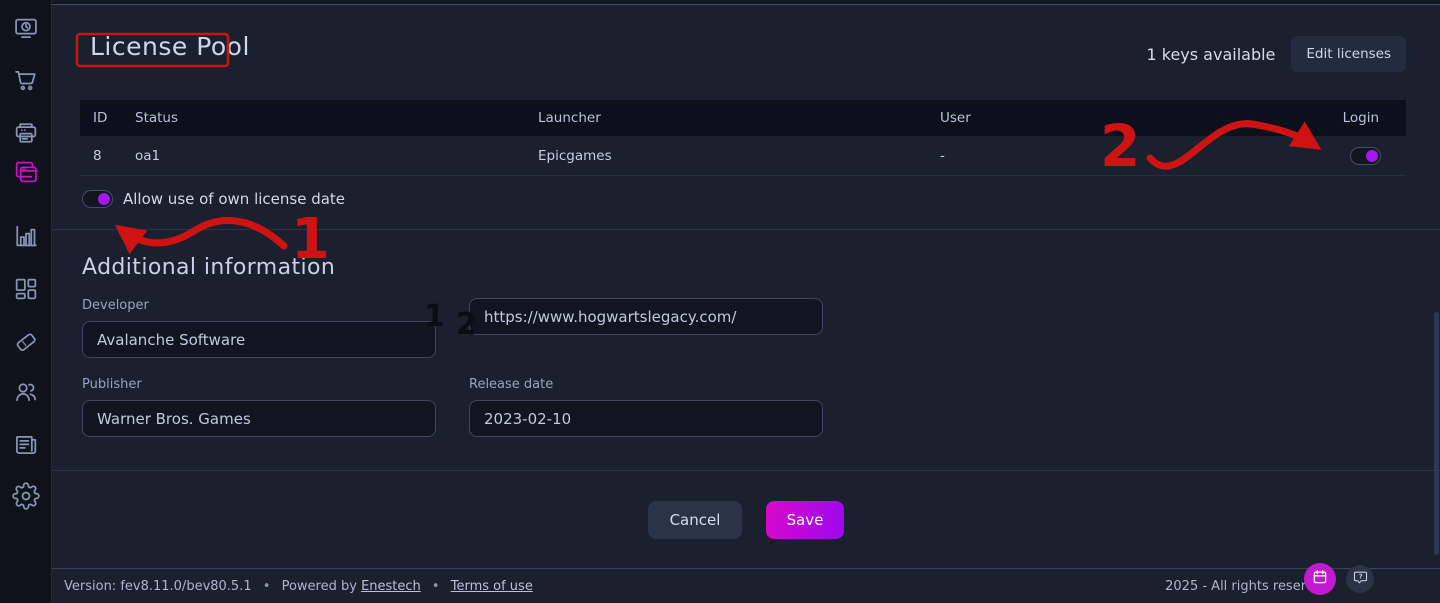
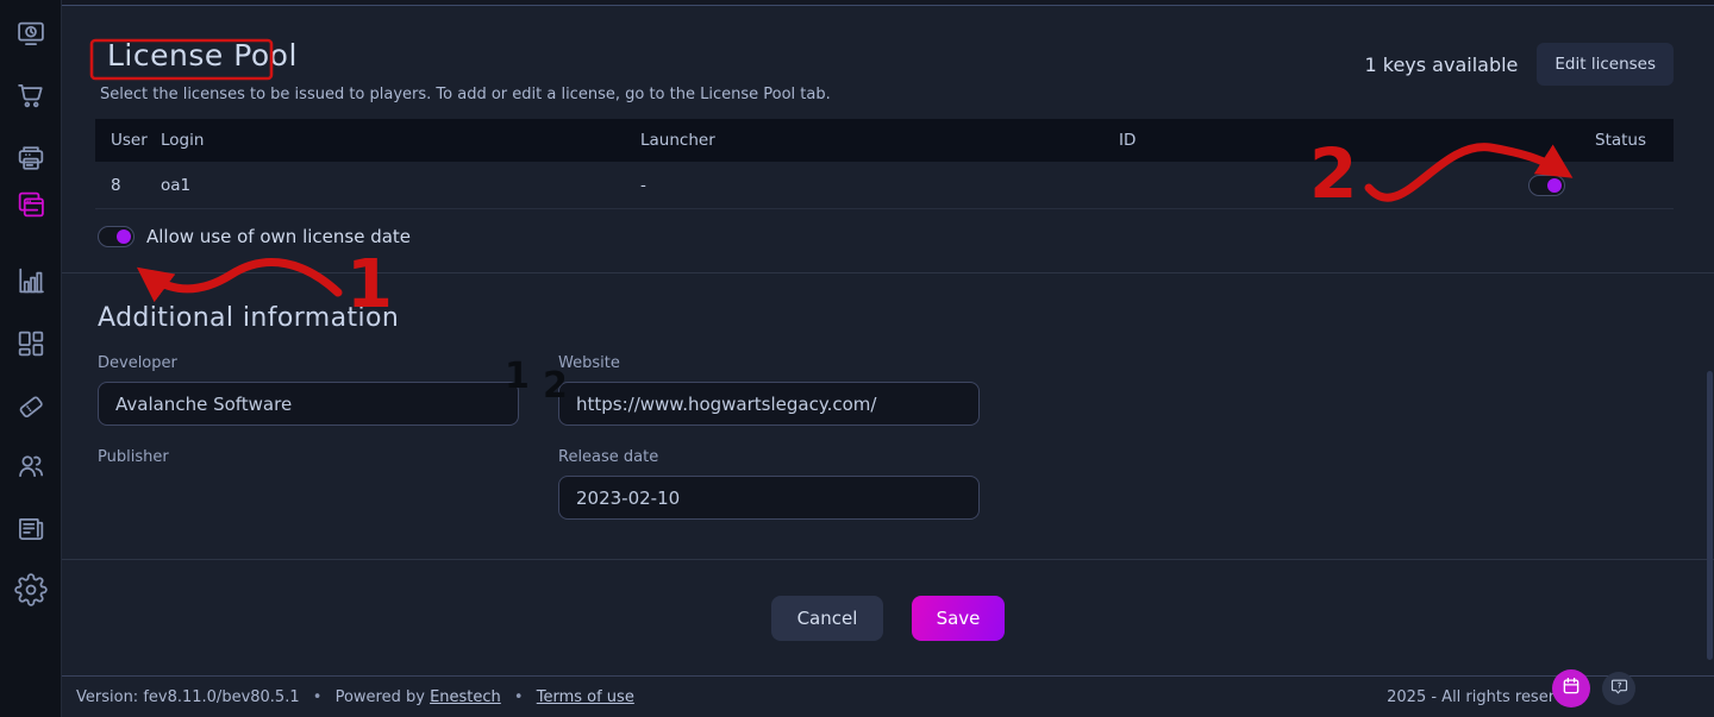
  License Pool
+ Select the licenses to be issued to players. To add or edit a license, go to the License Pool tab.
  1 keys available
  Edit licenses
- ID
+ User
- Status
+ Login
  Launcher
- User
+ ID
- Login
+ Status
  8
  oa1
- Epicgames
  -
  Allow use of own license date
  Additional information
  Developer
  Avalanche Software
+ Website
  https://www.hogwartslegacy.com/
  Publisher
- Warner Bros. Games
  Release date
  2023-02-10
  Cancel
  Save
  Version: fev8.11.0/bev80.5.1 • Powered by Enestech • Terms of use
  2025 - All rights reser
  ?
  1
  2
  1
  2
